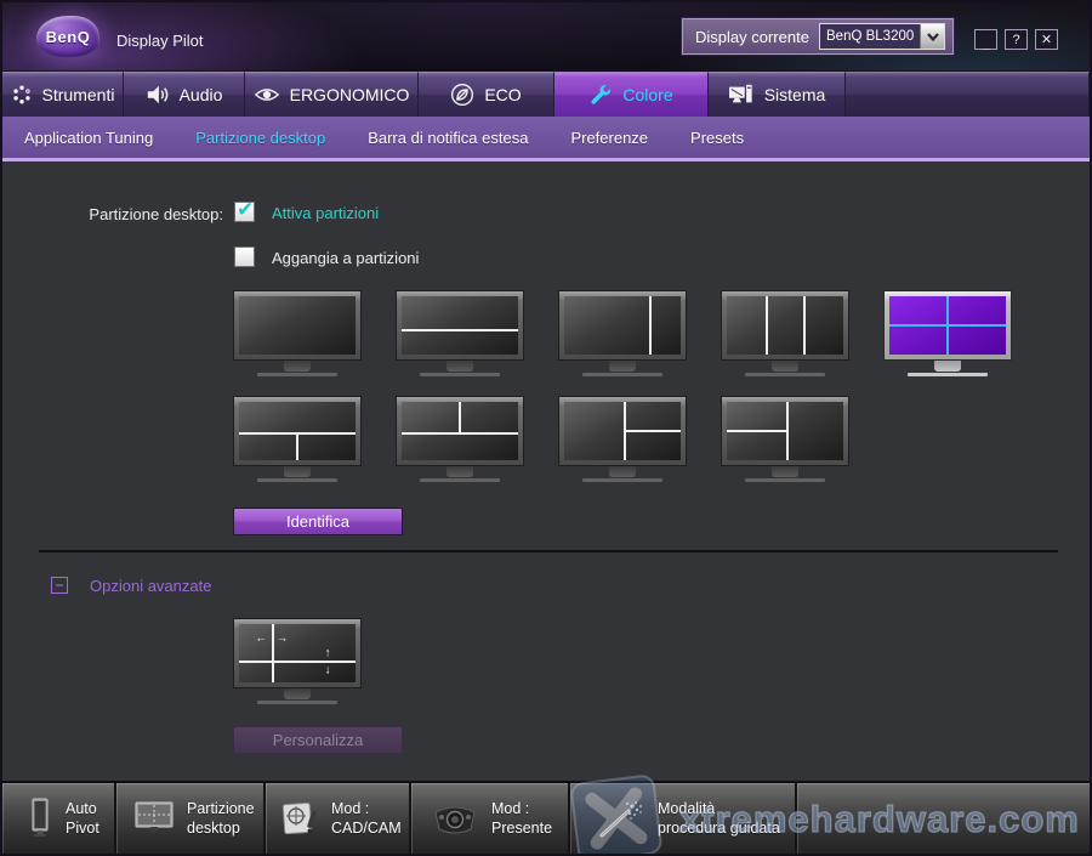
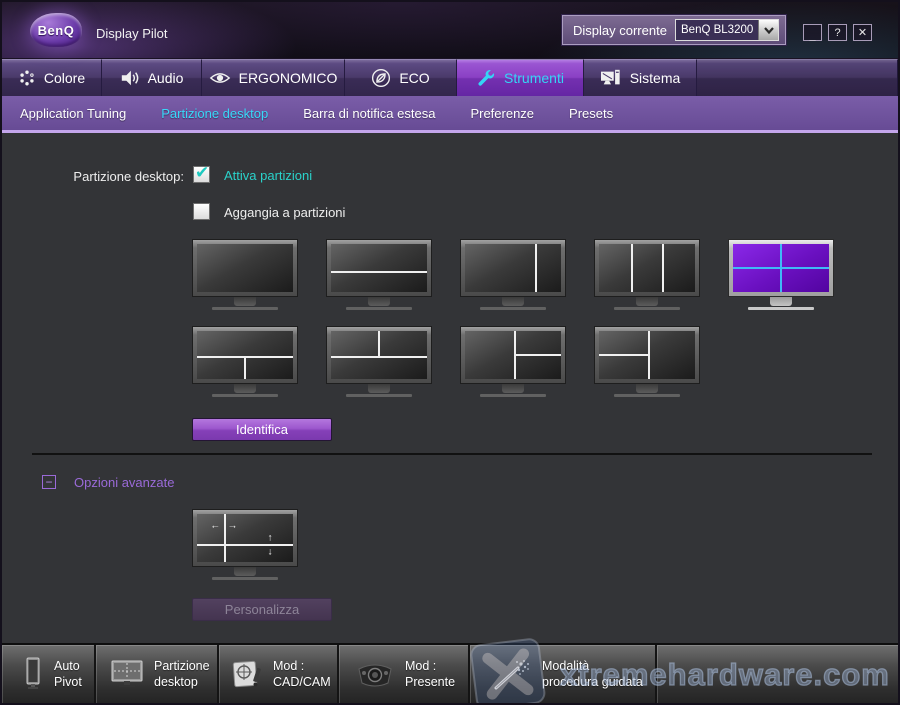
  BenQ
  Display Pilot
  Display corrente
  BenQ BL3200
  _
  ?
  ✕
- Strumenti
+ Colore
  Audio
  ERGONOMICO
  ECO
- Colore
+ Strumenti
  Sistema
  Application Tuning
  Partizione desktop
  Barra di notifica estesa
  Preferenze
  Presets
  Partizione desktop:
  ✔
  Attiva partizioni
  Aggangia a partizioni
  Identifica
  −
  Opzioni avanzate
  ←
  →
  ↑
  ↓
  Personalizza
  Auto
  Pivot
  Partizione
  desktop
  Mod :
  CAD/CAM
  Mod :
  Presente
  Modalità
  procedura guidata
  xtremehardware.com
